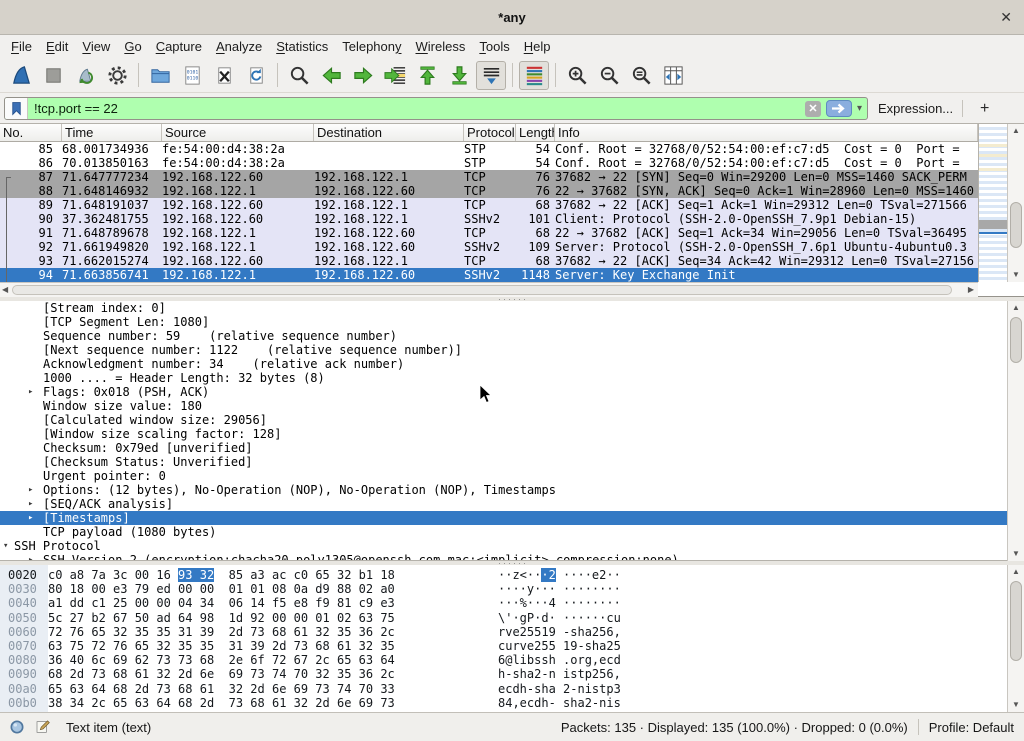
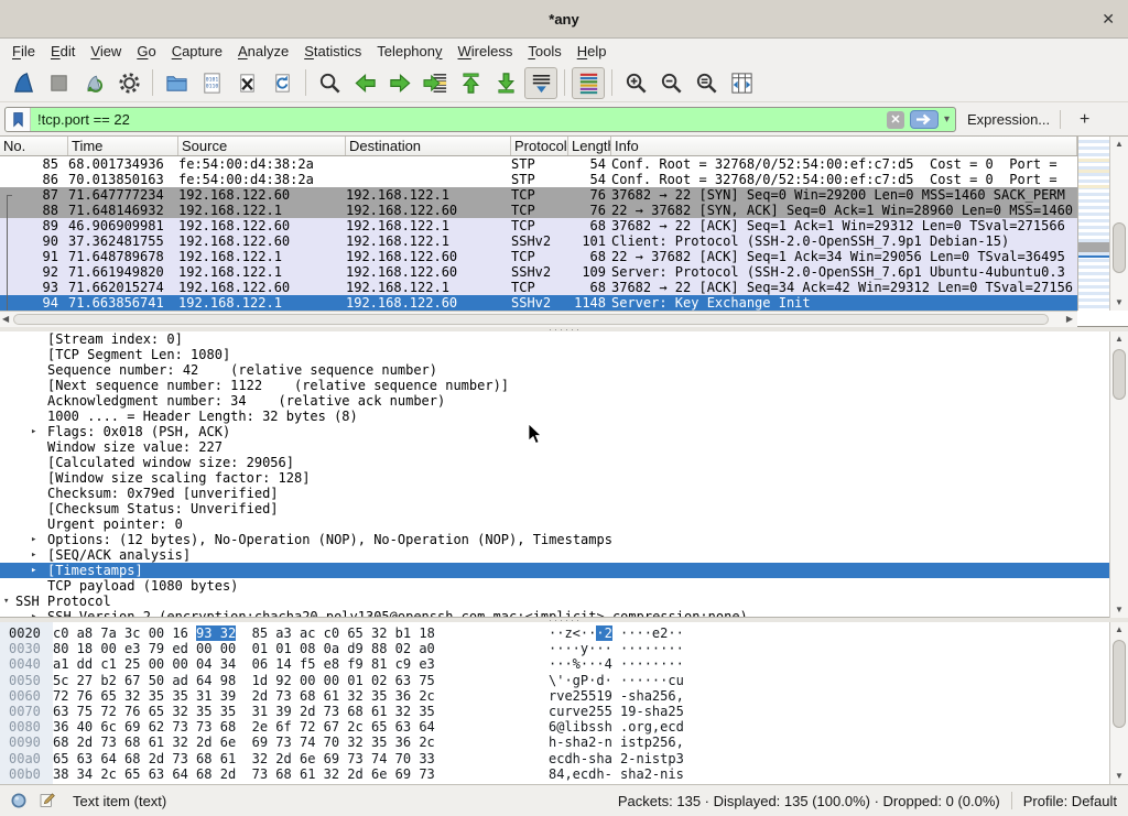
  *any
  ✕
  File Edit View Go Capture Analyze Statistics Telephony Wireless Tools Help
  !tcp.port == 22
  ✕
  ▾
  Expression...
  +
  No.
  Time
  Source
  Destination
  Protocol
  Lengt
  Info
  85
  68.001734936
  fe:54:00:d4:38:2a
  STP
  54
  Conf. Root = 32768/0/52:54:00:ef:c7:d5 Cost = 0 Port =
  86
  70.013850163
  fe:54:00:d4:38:2a
  STP
  54
  Conf. Root = 32768/0/52:54:00:ef:c7:d5 Cost = 0 Port =
  87
  71.647777234
  192.168.122.60
  192.168.122.1
  TCP
  76
  37682 → 22 [SYN] Seq=0 Win=29200 Len=0 MSS=1460 SACK_PERM
  88
  71.648146932
  192.168.122.1
  192.168.122.60
  TCP
  76
  22 → 37682 [SYN, ACK] Seq=0 Ack=1 Win=28960 Len=0 MSS=1460
  89
- 71.648191037
+ 46.906909981
  192.168.122.60
  192.168.122.1
  TCP
  68
  37682 → 22 [ACK] Seq=1 Ack=1 Win=29312 Len=0 TSval=271566
  90
  37.362481755
  192.168.122.60
  192.168.122.1
  SSHv2
  101
  Client: Protocol (SSH-2.0-OpenSSH_7.9p1 Debian-15)
  91
  71.648789678
  192.168.122.1
  192.168.122.60
  TCP
  68
  22 → 37682 [ACK] Seq=1 Ack=34 Win=29056 Len=0 TSval=36495
  92
  71.661949820
  192.168.122.1
  192.168.122.60
  SSHv2
  109
  Server: Protocol (SSH-2.0-OpenSSH_7.6p1 Ubuntu-4ubuntu0.3
  93
  71.662015274
  192.168.122.60
  192.168.122.1
  TCP
  68
  37682 → 22 [ACK] Seq=34 Ack=42 Win=29312 Len=0 TSval=27156
  94
  71.663856741
  192.168.122.1
  192.168.122.60
  SSHv2
  1148
  Server: Key Exchange Init
  ▲
  ▼
  ◀
  ▶
  ······
  [Stream index: 0]
  [TCP Segment Len: 1080]
- Sequence number: 59 (relative sequence number)
+ Sequence number: 42 (relative sequence number)
  [Next sequence number: 1122 (relative sequence number)]
  Acknowledgment number: 34 (relative ack number)
  1000 .... = Header Length: 32 bytes (8)
  ▸
  Flags: 0x018 (PSH, ACK)
- Window size value: 180
+ Window size value: 227
  [Calculated window size: 29056]
  [Window size scaling factor: 128]
  Checksum: 0x79ed [unverified]
  [Checksum Status: Unverified]
  Urgent pointer: 0
  ▸
  Options: (12 bytes), No-Operation (NOP), No-Operation (NOP), Timestamps
  ▸
  [SEQ/ACK analysis]
  ▸
  [Timestamps]
  TCP payload (1080 bytes)
  ▾
  SSH Protocol
  ▲
  ▼
  ······
  0020
  c0 a8 7a 3c 00 16 93 32 85 a3 ac c0 65 32 b1 18
  ··z<···2 ····e2··
  0030
  80 18 00 e3 79 ed 00 00 01 01 08 0a d9 88 02 a0
  ····y··· ········
  0040
  a1 dd c1 25 00 00 04 34 06 14 f5 e8 f9 81 c9 e3
  ···%···4 ········
  0050
  5c 27 b2 67 50 ad 64 98 1d 92 00 00 01 02 63 75
  \'·gP·d· ······cu
  0060
  72 76 65 32 35 35 31 39 2d 73 68 61 32 35 36 2c
  rve25519 -sha256,
  0070
  63 75 72 76 65 32 35 35 31 39 2d 73 68 61 32 35
  curve255 19-sha25
  0080
  36 40 6c 69 62 73 73 68 2e 6f 72 67 2c 65 63 64
  6@libssh .org,ecd
  0090
  68 2d 73 68 61 32 2d 6e 69 73 74 70 32 35 36 2c
  h-sha2-n istp256,
  00a0
  65 63 64 68 2d 73 68 61 32 2d 6e 69 73 74 70 33
  ecdh-sha 2-nistp3
  00b0
  38 34 2c 65 63 64 68 2d 73 68 61 32 2d 6e 69 73
  84,ecdh- sha2-nis
  ▲
  ▼
  Text item (text)
  Packets: 135 · Displayed: 135 (100.0%) · Dropped: 0 (0.0%)
  Profile: Default
